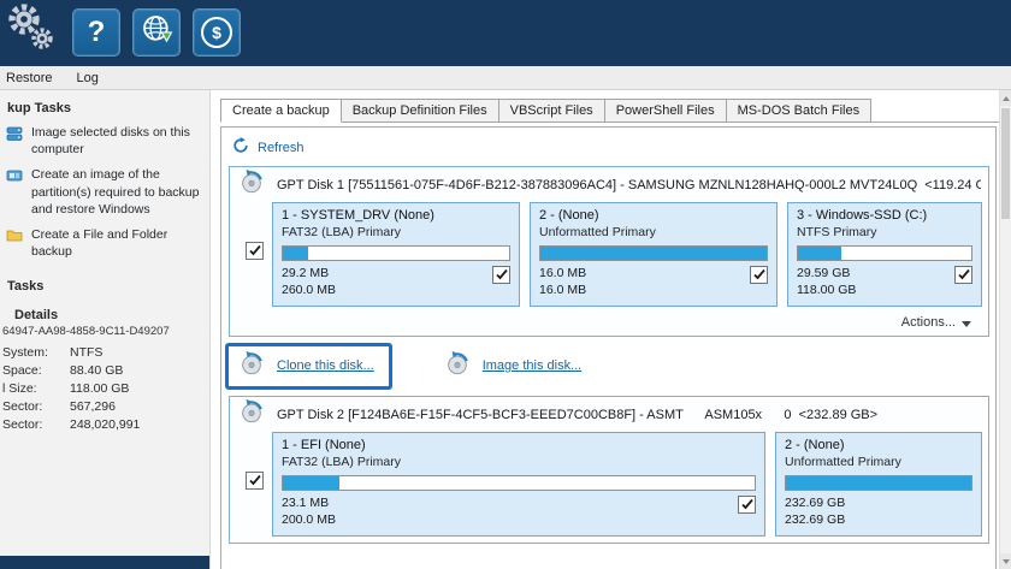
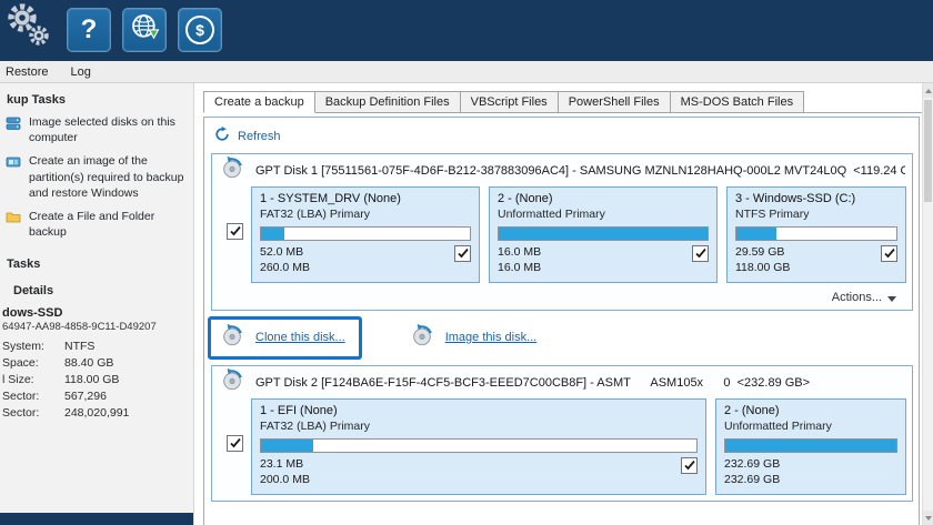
  ?
  $
  Restore
  Log
  kup Tasks
  Image selected disks on this computer
  Create an image of the partition(s) required to backup and restore Windows
  Create a File and Folder backup
  Tasks
  Details
+ dows-SSD
  64947-AA98-4858-9C11-D49207
  System:
  NTFS
  Space:
  88.40 GB
  l Size:
  118.00 GB
  Sector:
  567,296
  Sector:
  248,020,991
  Create a backup
  Backup Definition Files
  VBScript Files
  PowerShell Files
  MS-DOS Batch Files
  Refresh
  GPT Disk 1 [75511561-075F-4D6F-B212-387883096AC4] - SAMSUNG MZNLN128HAHQ-000L2 MVT24L0Q <119.24 G
  1 - SYSTEM_DRV (None)
  FAT32 (LBA) Primary
- 29.2 MB
+ 52.0 MB
  260.0 MB
  2 - (None)
  Unformatted Primary
  16.0 MB
  16.0 MB
  3 - Windows-SSD (C:)
  NTFS Primary
  29.59 GB
  118.00 GB
  Actions...
  Clone this disk...
  Image this disk...
  GPT Disk 2 [F124BA6E-F15F-4CF5-BCF3-EEED7C00CB8F] - ASMT ASM105x 0 <232.89 GB>
  1 - EFI (None)
  FAT32 (LBA) Primary
  23.1 MB
  200.0 MB
  2 - (None)
  Unformatted Primary
  232.69 GB
  232.69 GB
